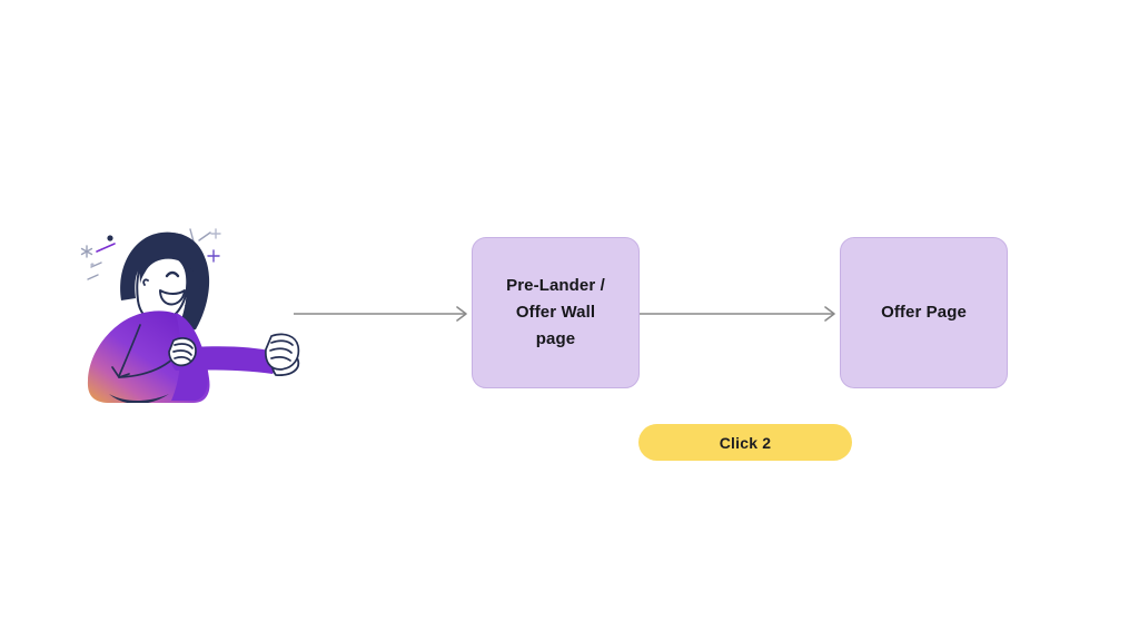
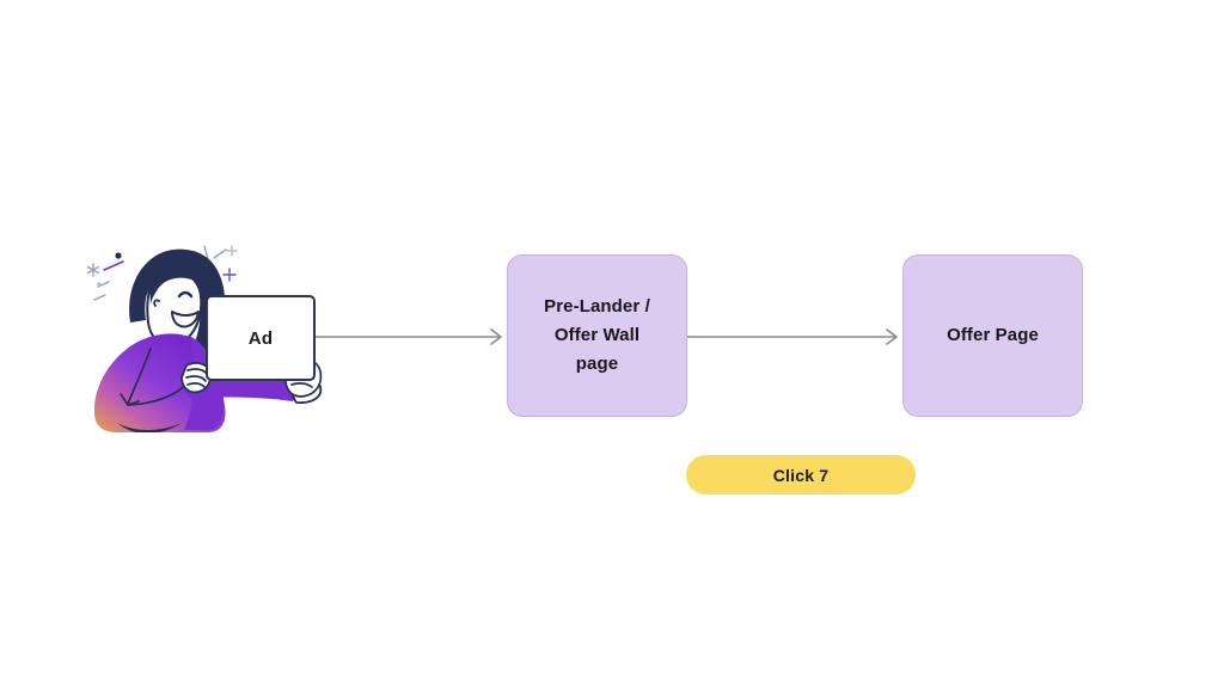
+ Ad
  Pre-Lander /
  Offer Wall
  page
  Offer Page
- Click 2
+ Click 7
